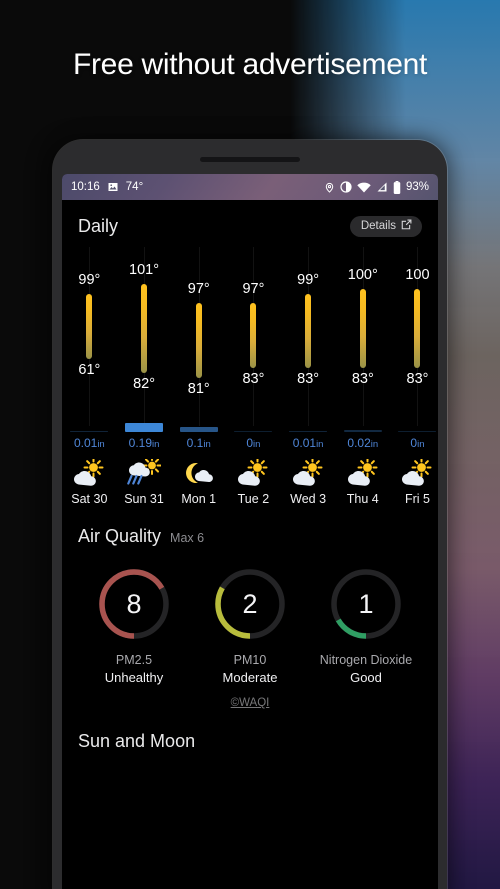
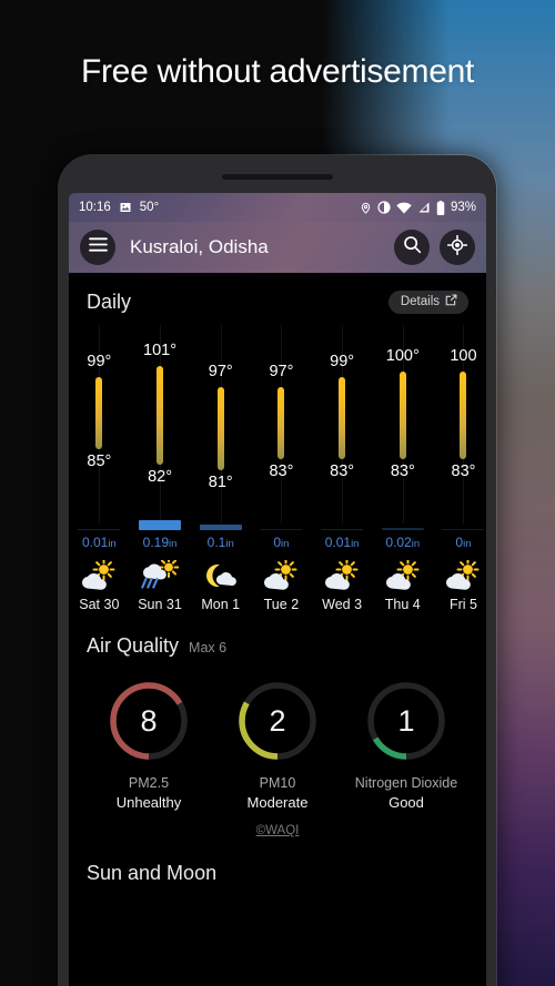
  Free without advertisement
  10:16
- 74°
+ 50°
  93%
+ Kusraloi, Odisha
  Daily
  Details
  99°
- 61°
+ 85°
  0.01in
  Sat 30
  101°
  82°
  0.19in
  Sun 31
  97°
  81°
  0.1in
  Mon 1
  97°
  83°
  0in
  Tue 2
  99°
  83°
  0.01in
  Wed 3
  100°
  83°
  0.02in
  Thu 4
  100
  83°
  0in
  Fri 5
  Air Quality
  Max 6
  8
  PM2.5
  Unhealthy
  2
  PM10
  Moderate
  1
  Nitrogen Dioxide
  Good
  ©WAQI
  Sun and Moon
